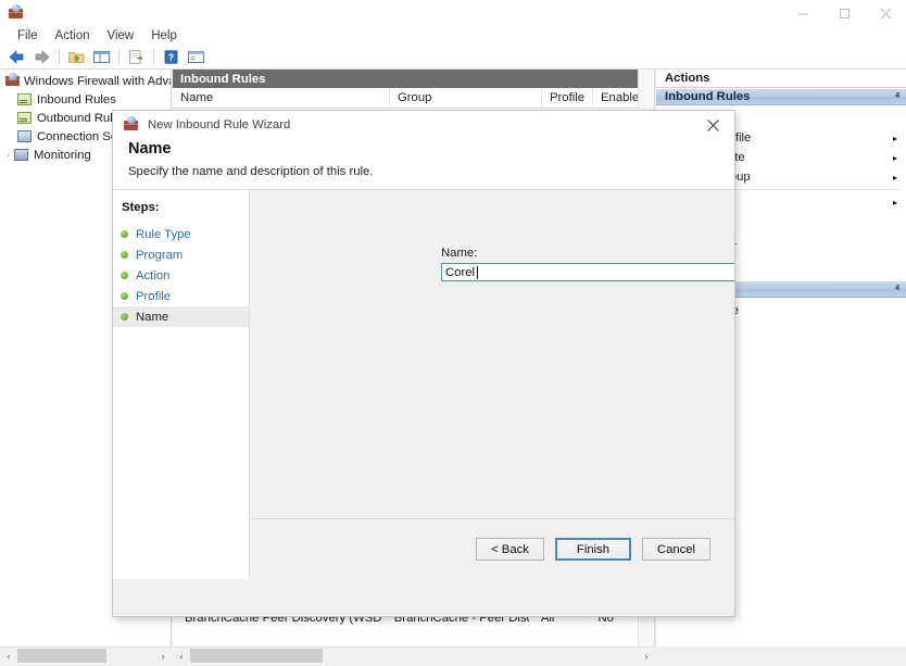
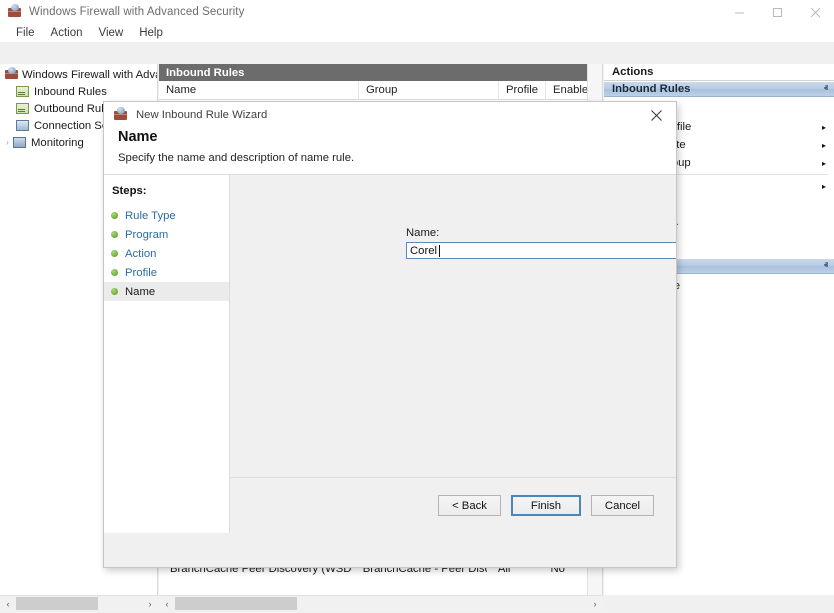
+ Windows Firewall with Advanced Security
  File
  Action
  View
  Help
- ?
  Windows Firewall with Adv
  Inbound Rules
  Outbound Ru
  Connection S
  ›
  Monitoring
  ‹
  ›
  Inbound Rules
  Name
  Group
  Profile
  Enable
  BranchCache Peer Discovery (WSD
  BranchCache - Peer Dis
  All
  No
  ‹
  ›
  Actions
  Inbound Rules
  ⱏ
  ▸
  ▸
  ▸
  ▸
  ⱏ
  New Inbound Rule Wizard
  Name
- Specify the name and description of this rule.
+ Specify the name and description of name rule.
  Steps:
  Rule Type
  Program
  Action
  Profile
  Name
  Name:
  Corel
  < Back
  Finish
  Cancel
